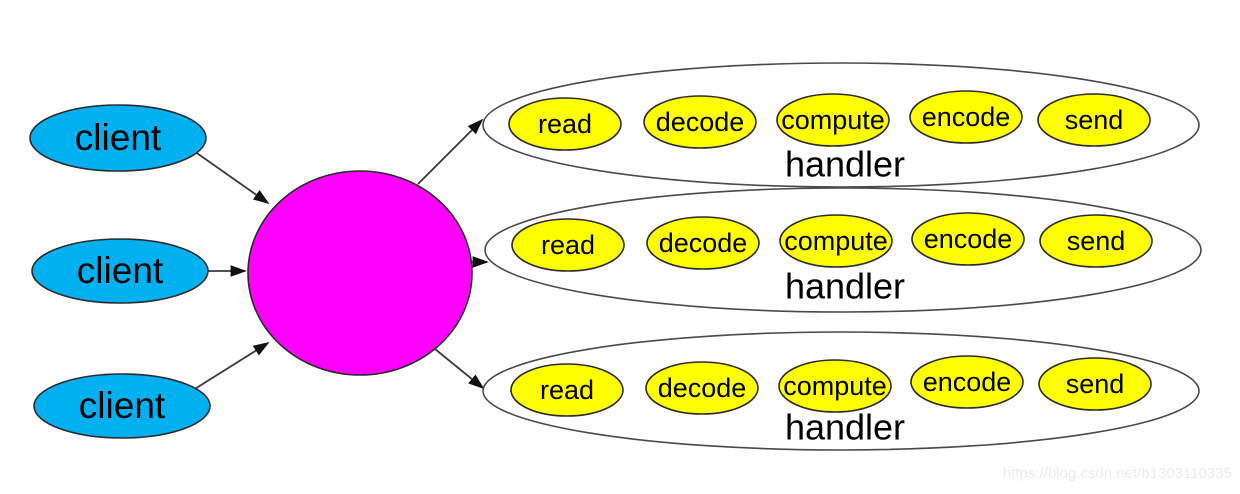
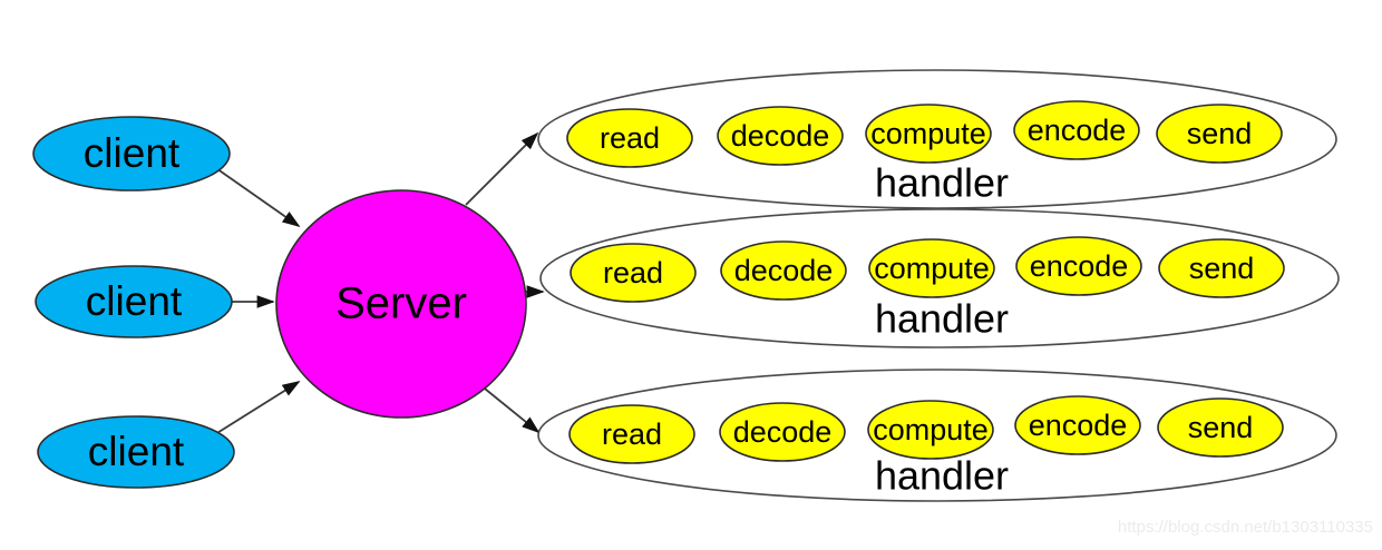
  client
  client
  client
+ Server
  read
  decode
  compute
  encode
  send
  handler
  read
  decode
  compute
  encode
  send
  handler
  read
  decode
  compute
  encode
  send
  handler
